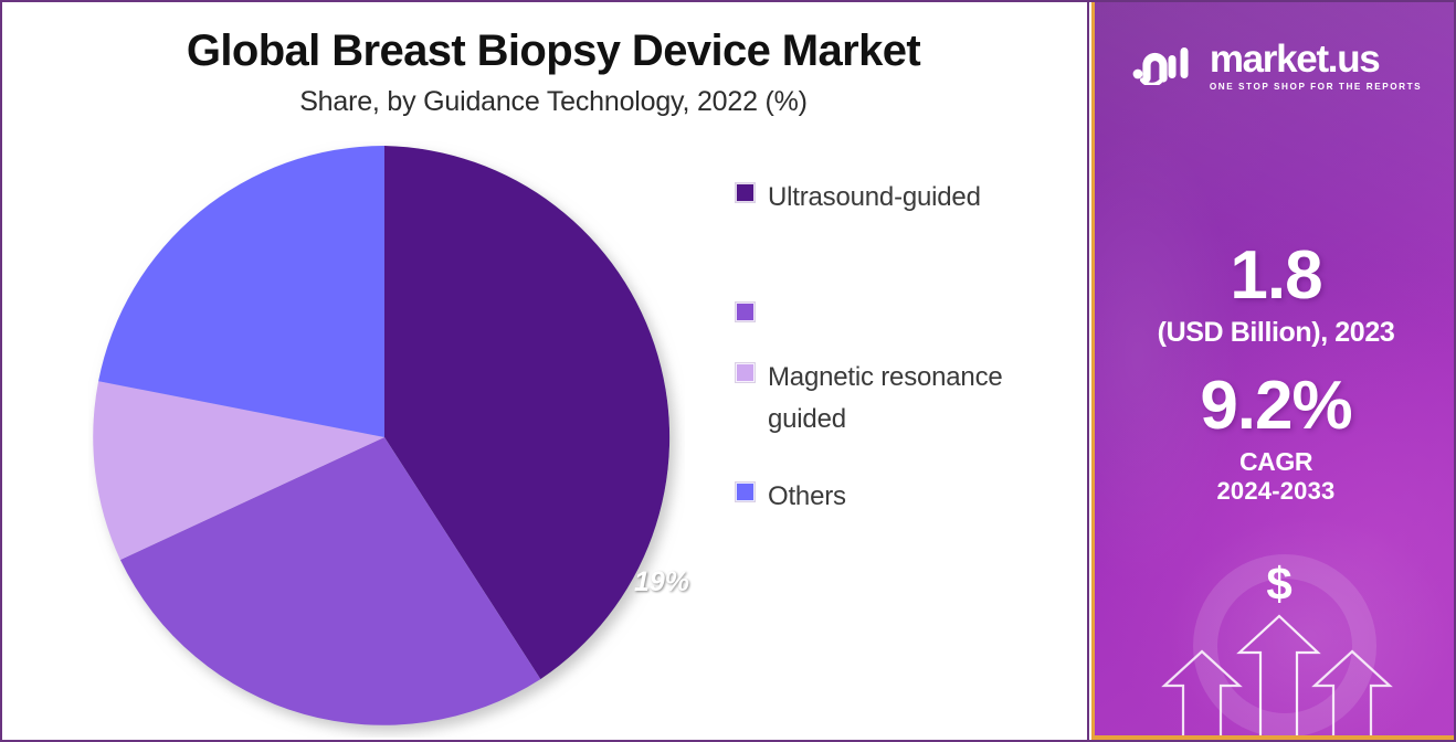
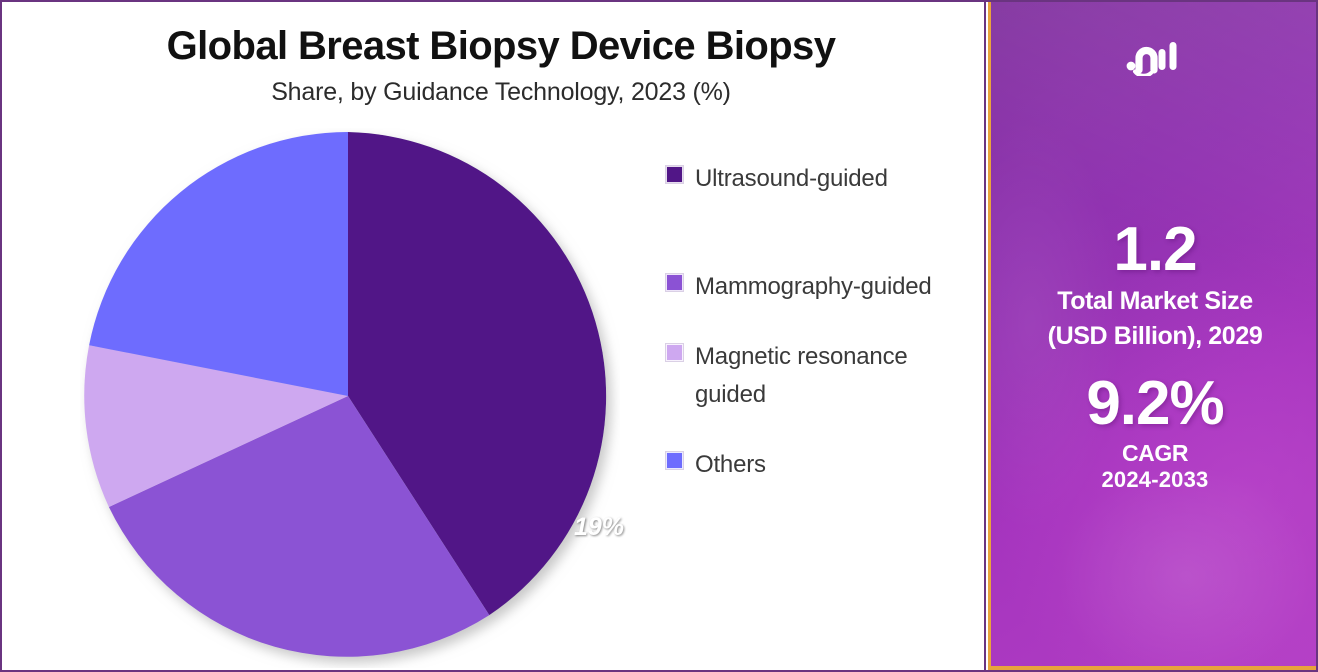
- Global Breast Biopsy Device Market
+ Global Breast Biopsy Device Biopsy
- Share, by Guidance Technology, 2022 (%)
+ Share, by Guidance Technology, 2023 (%)
  19%
  Ultrasound-guided
+ Mammography-guided
  Magnetic resonance guided
  Others
- market.us
- ONE STOP SHOP FOR THE REPORTS
- 1.8
+ 1.2
+ Total Market Size
- (USD Billion), 2023
+ (USD Billion), 2029
  9.2%
  CAGR
  2024-2033
- $
